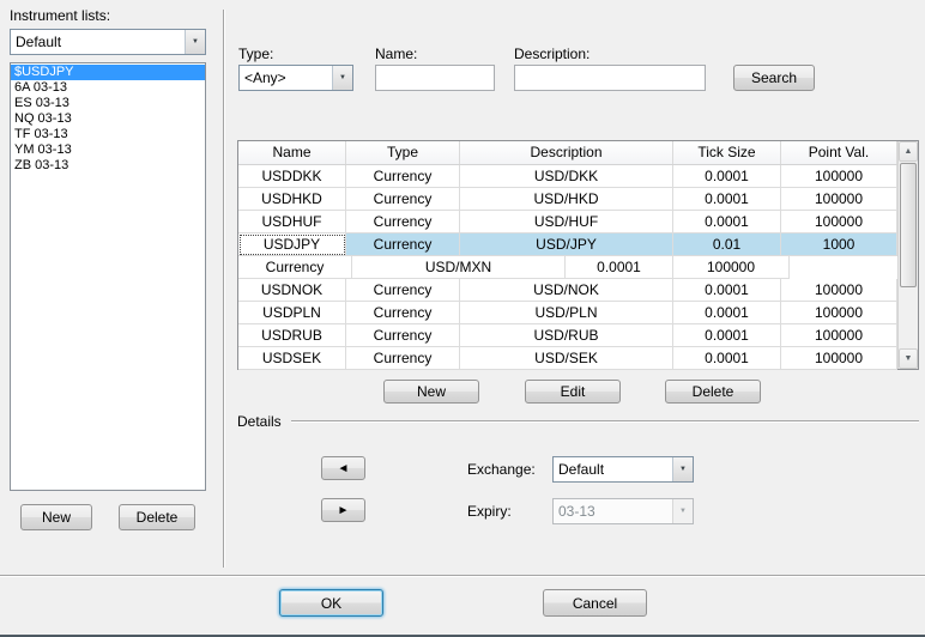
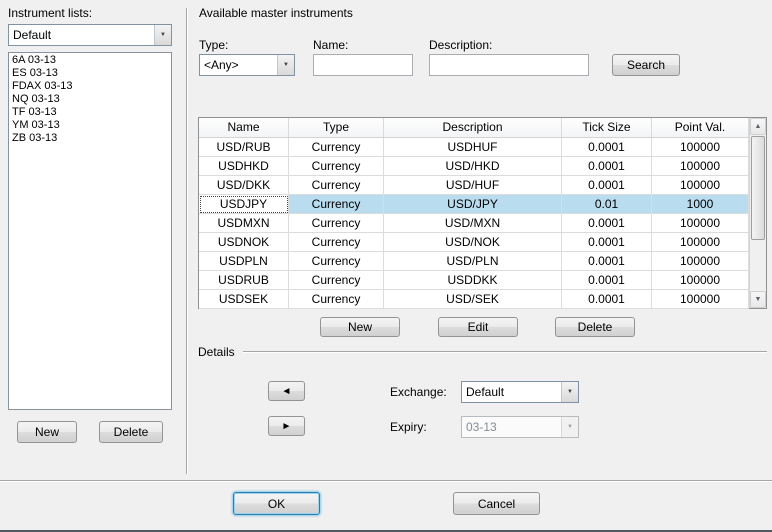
  Instrument lists:
  Default
- $USDJPY
  6A 03-13
  ES 03-13
+ FDAX 03-13
  NQ 03-13
  TF 03-13
  YM 03-13
  ZB 03-13
  New
  Delete
+ Available master instruments
  Type:
  Name:
  Description:
  <Any>
  Search
  Name
  Type
  Description
  Tick Size
  Point Val.
- USDDKK
+ USD/RUB
  Currency
- USD/DKK
+ USDHUF
  0.0001
  100000
  USDHKD
  Currency
  USD/HKD
  0.0001
  100000
- USDHUF
+ USD/DKK
  Currency
  USD/HUF
  0.0001
  100000
  USDJPY
  Currency
  USD/JPY
  0.01
  1000
+ USDMXN
  Currency
  USD/MXN
  0.0001
  100000
  USDNOK
  Currency
  USD/NOK
  0.0001
  100000
  USDPLN
  Currency
  USD/PLN
  0.0001
  100000
  USDRUB
  Currency
- USD/RUB
+ USDDKK
  0.0001
  100000
  USDSEK
  Currency
  USD/SEK
  0.0001
  100000
  New
  Edit
  Delete
  Details
  ◄
  ►
  Exchange:
  Default
  Expiry:
  03-13
  OK
  Cancel
